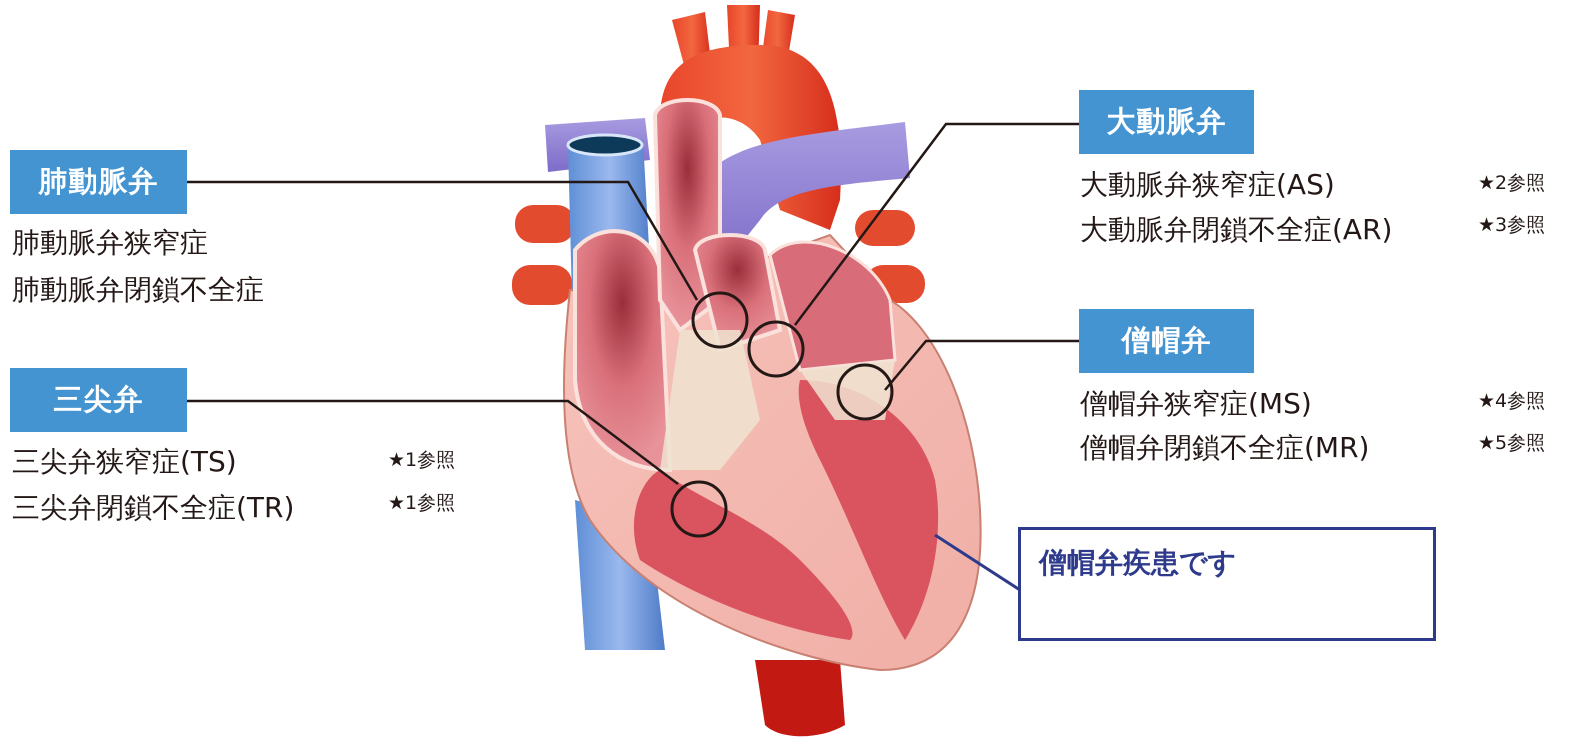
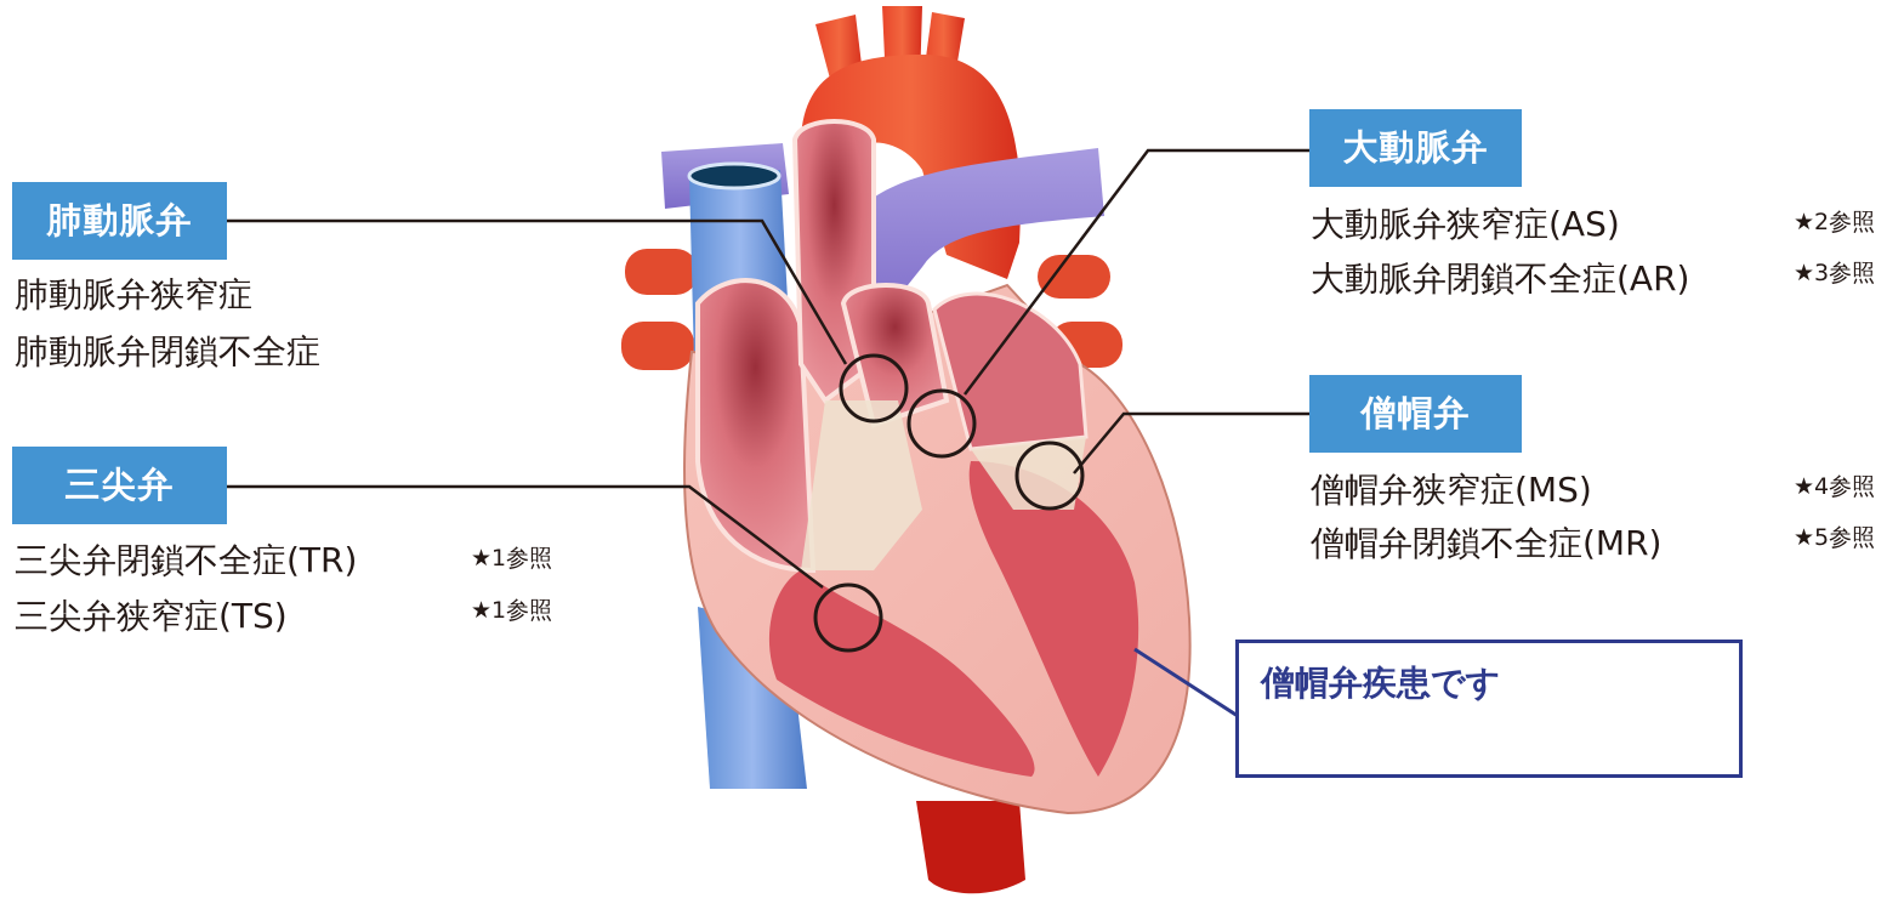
  肺動脈弁
  肺動脈弁狭窄症
  肺動脈弁閉鎖不全症
  三尖弁
- 三尖弁狭窄症(TS)
+ 三尖弁閉鎖不全症(TR)
  ★1参照
- 三尖弁閉鎖不全症(TR)
+ 三尖弁狭窄症(TS)
  ★1参照
  大動脈弁
  大動脈弁狭窄症(AS)
  ★2参照
  大動脈弁閉鎖不全症(AR)
  ★3参照
  僧帽弁
  僧帽弁狭窄症(MS)
  ★4参照
  僧帽弁閉鎖不全症(MR)
  ★5参照
  僧帽弁疾患です
